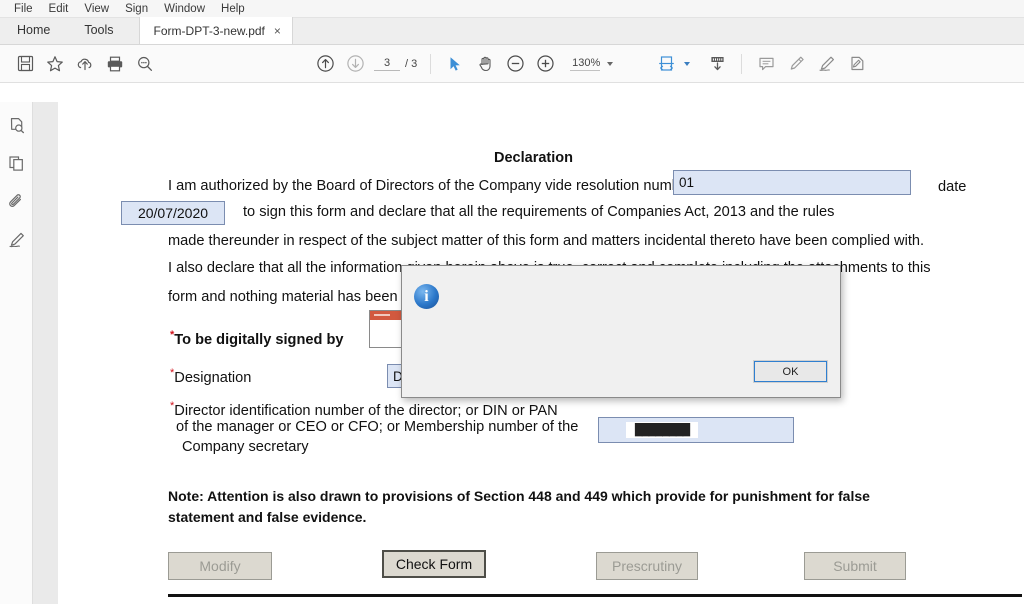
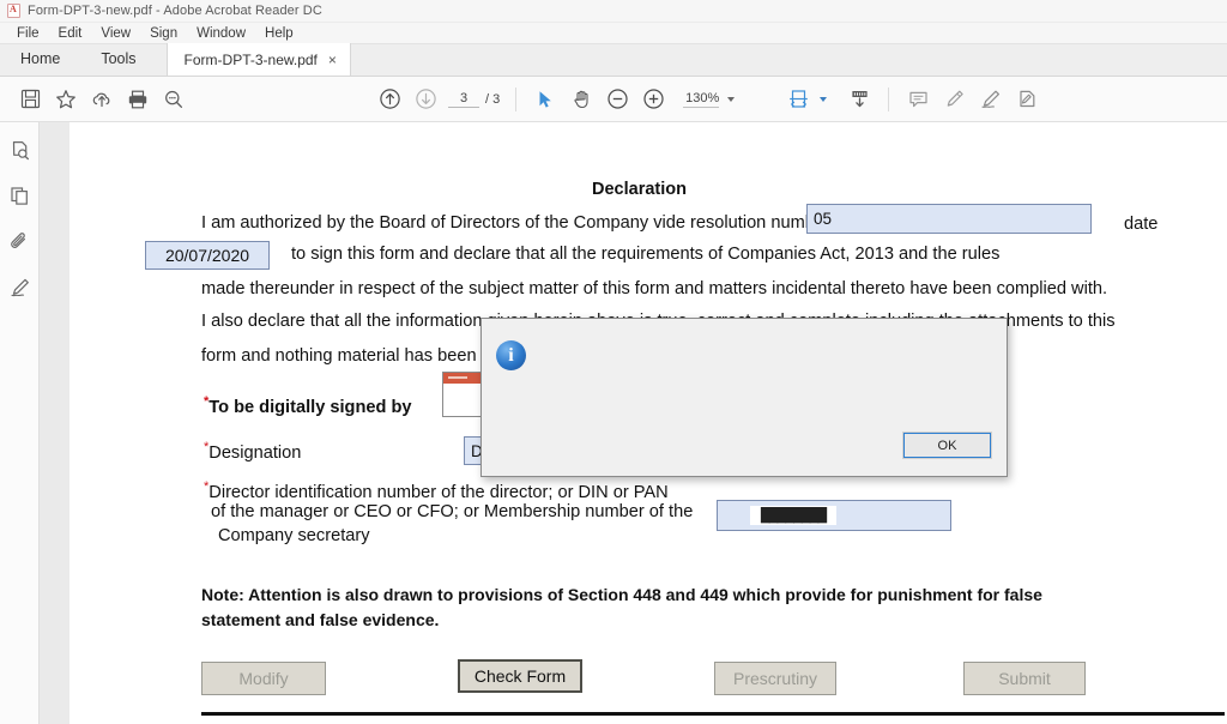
+ Form-DPT-3-new.pdf - Adobe Acrobat Reader DC
  File
  Edit
  View
  Sign
  Window
  Help
  Home
  Tools
  Form-DPT-3-new.pdf
  ×
  3
  / 3
  130%
  Declaration
  I am authorized by the Board of Directors of the Company vide resolution num
  date
  to sign this form and declare that all the requirements of Companies Act, 2013 and the rules
  made thereunder in respect of the subject matter of this form and matters incidental thereto have been complied with.
  form and nothing material has been
- 01
+ 05
  20/07/2020
  *To be digitally signed by
  *Designation
  *Director identification number of the director; or DIN or PAN
  of the manager or CEO or CFO; or Membership number of the
  Company secretary
  ████████
  Note: Attention is also drawn to provisions of Section 448 and 449 which provide for punishment for false statement and false evidence.
  Modify
  Check Form
  Prescrutiny
  Submit
  i
  OK
